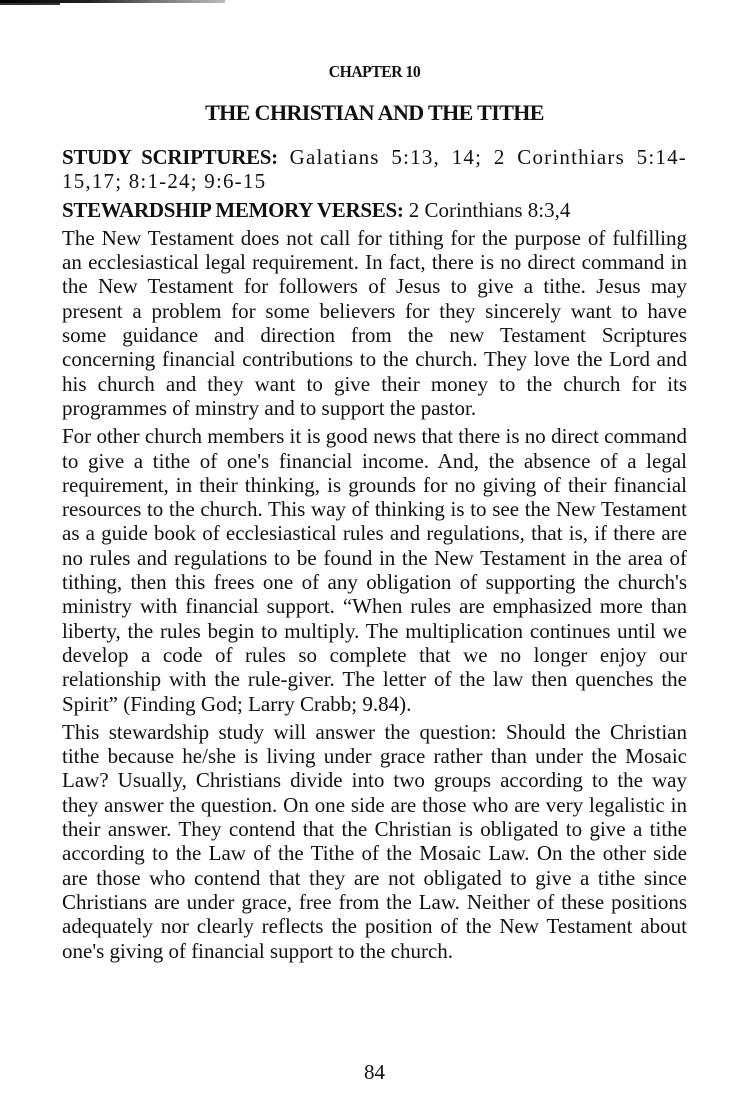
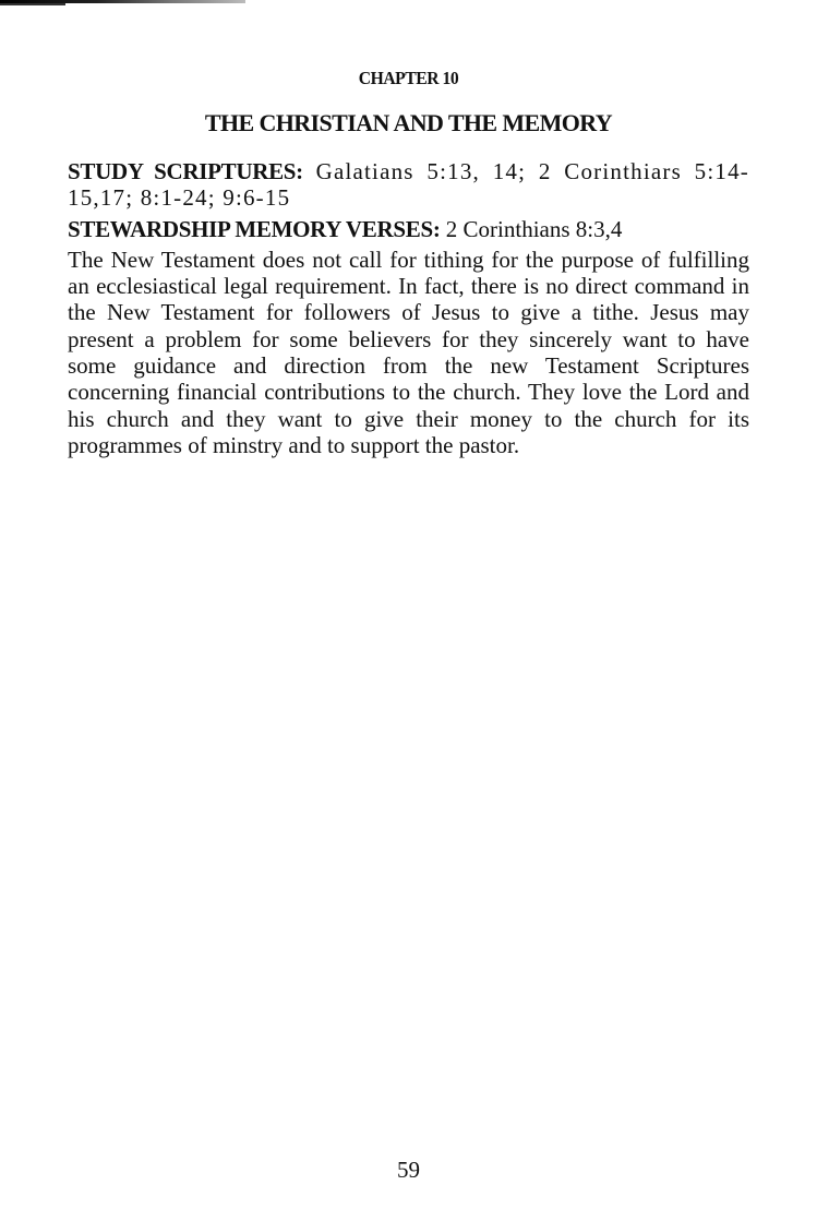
  CHAPTER 10
- THE CHRISTIAN AND THE TITHE
+ THE CHRISTIAN AND THE MEMORY
  STUDY SCRIPTURES: Galatians 5:13, 14; 2 Corinthiars 5:14-15,17; 8:1-24; 9:6-15
  STEWARDSHIP MEMORY VERSES: 2 Corinthians 8:3,4
  The New Testament does not call for tithing for the purpose of fulfilling an ecclesiastical legal requirement. In fact, there is no direct command in the New Testament for followers of Jesus to give a tithe. Jesus may present a problem for some believers for they sincerely want to have some guidance and direction from the new Testament Scriptures concerning financial contributions to the church. They love the Lord and his church and they want to give their money to the church for its programmes of minstry and to support the pastor.
- For other church members it is good news that there is no direct command to give a tithe of one's financial income. And, the absence of a legal requirement, in their thinking, is grounds for no giving of their financial resources to the church. This way of thinking is to see the New Testament as a guide book of ecclesiastical rules and regulations, that is, if there are no rules and regulations to be found in the New Testament in the area of tithing, then this frees one of any obligation of supporting the church's ministry with financial support. “When rules are emphasized more than liberty, the rules begin to multiply. The multiplication continues until we develop a code of rules so complete that we no longer enjoy our relationship with the rule-giver. The letter of the law then quenches the Spirit” (Finding God; Larry Crabb; 9.84).
- This stewardship study will answer the question: Should the Christian tithe because he/she is living under grace rather than under the Mosaic Law? Usually, Christians divide into two groups according to the way they answer the question. On one side are those who are very legalistic in their answer. They contend that the Christian is obligated to give a tithe according to the Law of the Tithe of the Mosaic Law. On the other side are those who contend that they are not obligated to give a tithe since Christians are under grace, free from the Law. Neither of these positions adequately nor clearly reflects the position of the New Testament about one's giving of financial support to the church.
- 84
+ 59
